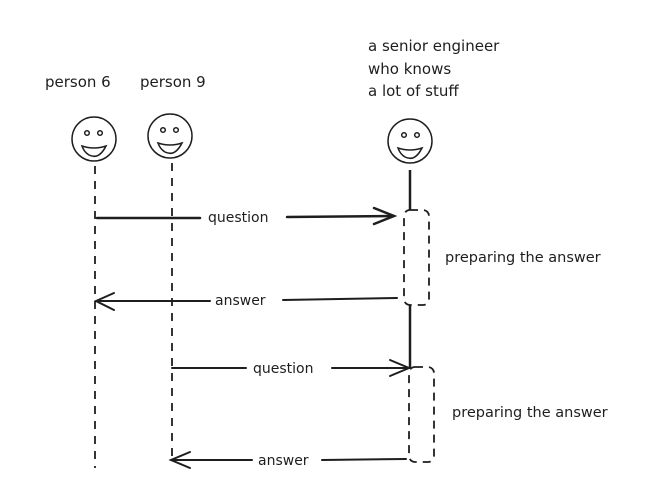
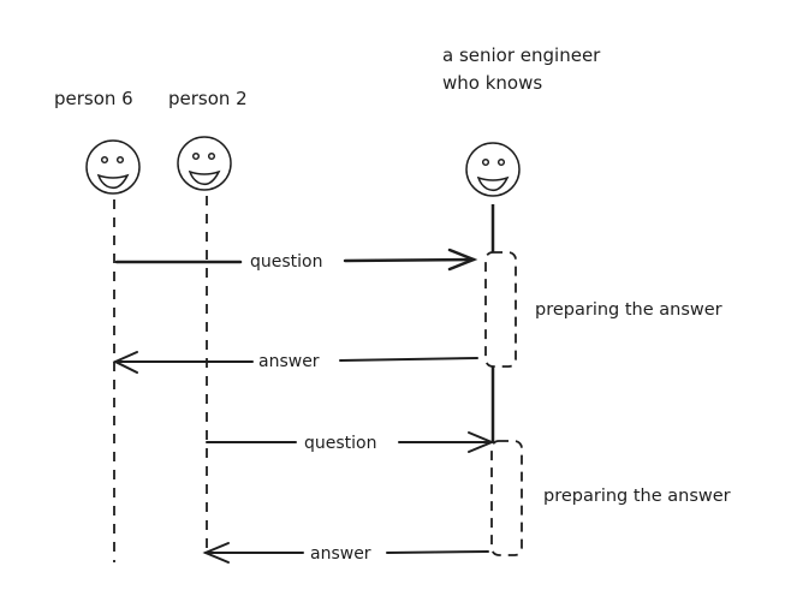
  person 6
- person 9
+ person 2
  a senior engineer
  who knows
- a lot of stuff
  preparing the answer
  preparing the answer
  question
  answer
  question
  answer
